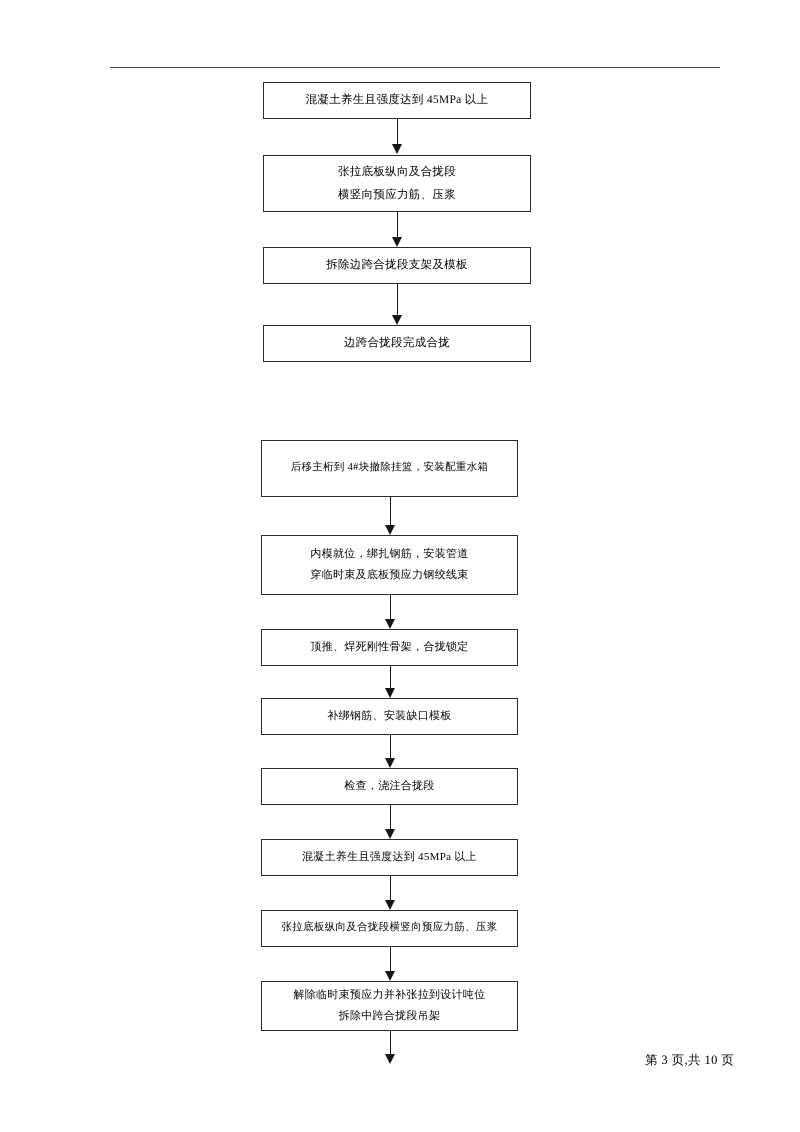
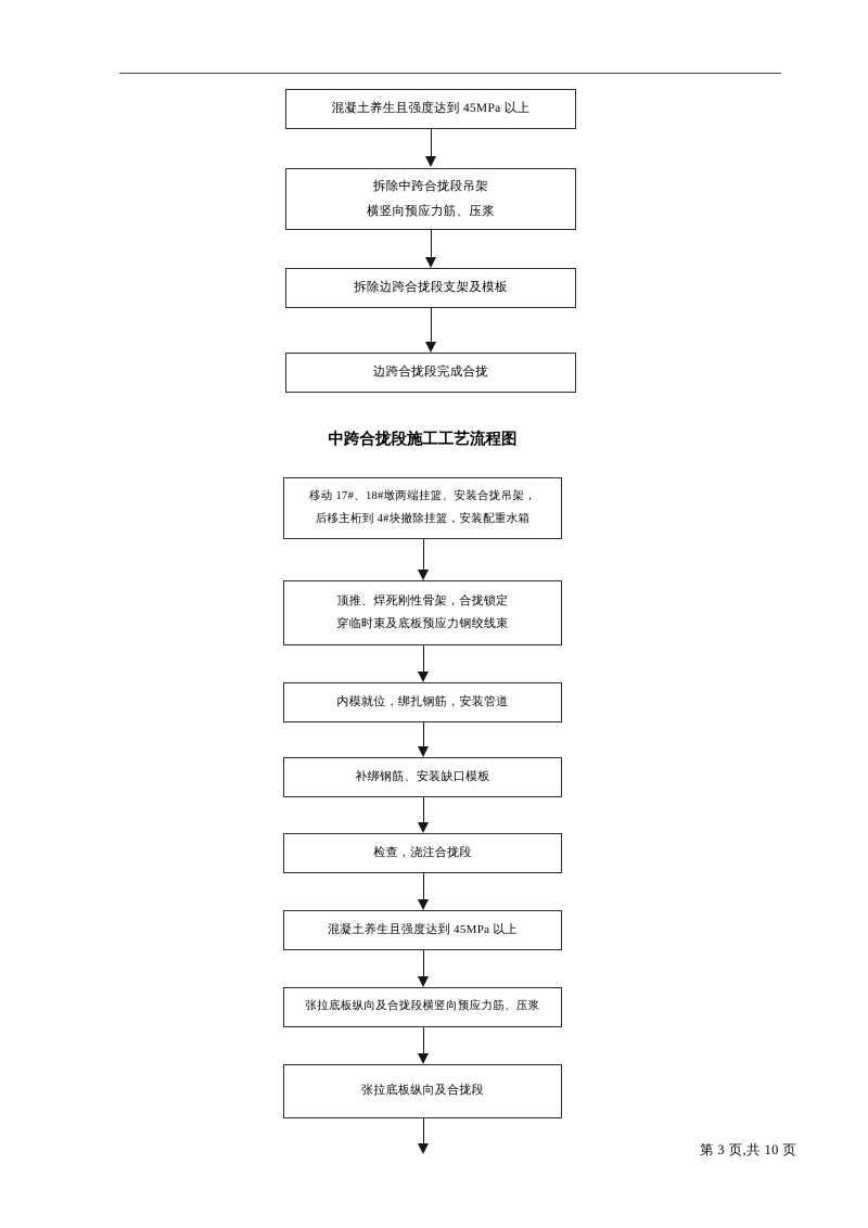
  混凝土养生且强度达到 45MPa 以上
- 张拉底板纵向及合拢段
+ 拆除中跨合拢段吊架
  横竖向预应力筋、压浆
  拆除边跨合拢段支架及模板
  边跨合拢段完成合拢
+ 中跨合拢段施工工艺流程图
+ 移动 17#、18#墩两端挂篮、安装合拢吊架，
  后移主桁到 4#块撤除挂篮，安装配重水箱
- 内模就位，绑扎钢筋，安装管道
+ 顶推、焊死刚性骨架，合拢锁定
  穿临时束及底板预应力钢绞线束
- 顶推、焊死刚性骨架，合拢锁定
+ 内模就位，绑扎钢筋，安装管道
  补绑钢筋、安装缺口模板
  检查，浇注合拢段
  混凝土养生且强度达到 45MPa 以上
  张拉底板纵向及合拢段横竖向预应力筋、压浆
- 解除临时束预应力并补张拉到设计吨位
- 拆除中跨合拢段吊架
+ 张拉底板纵向及合拢段
  第 3 页,共 10 页
